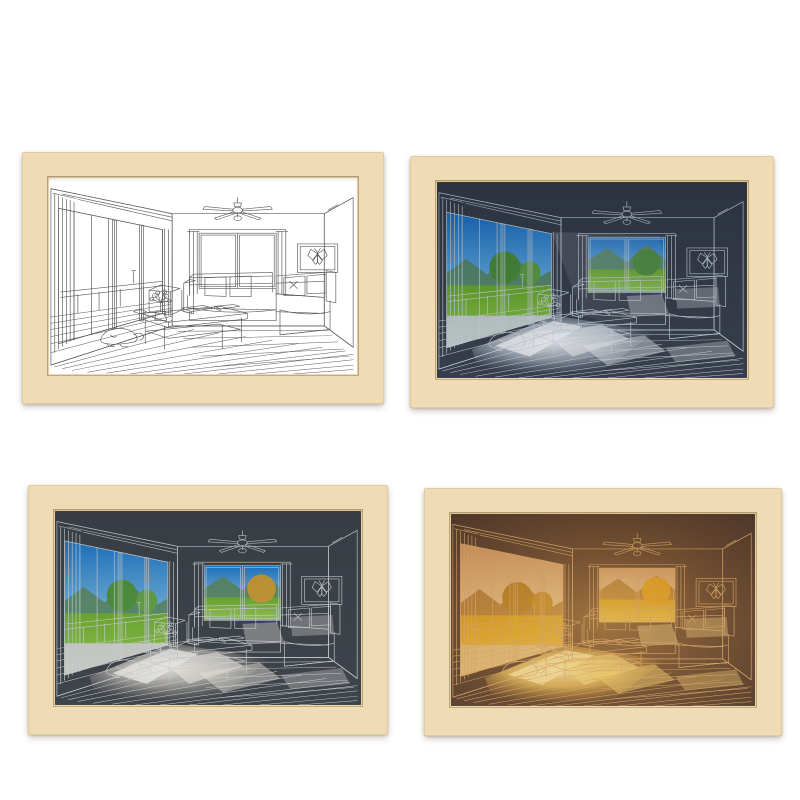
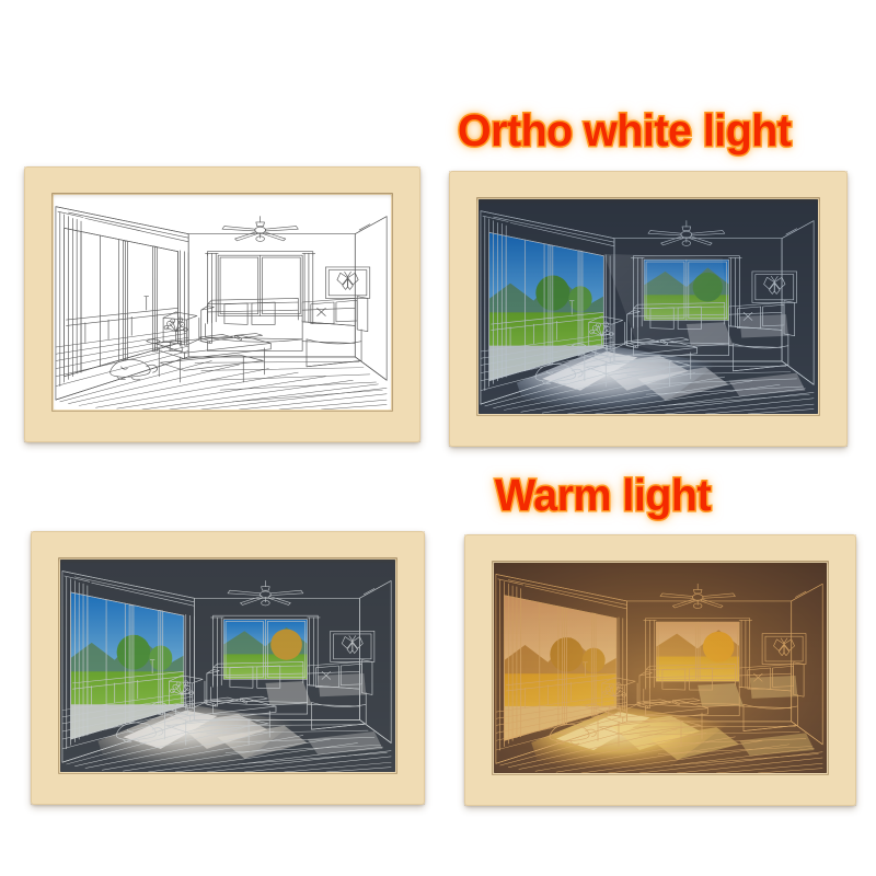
+ Ortho white light
+ Warm light
